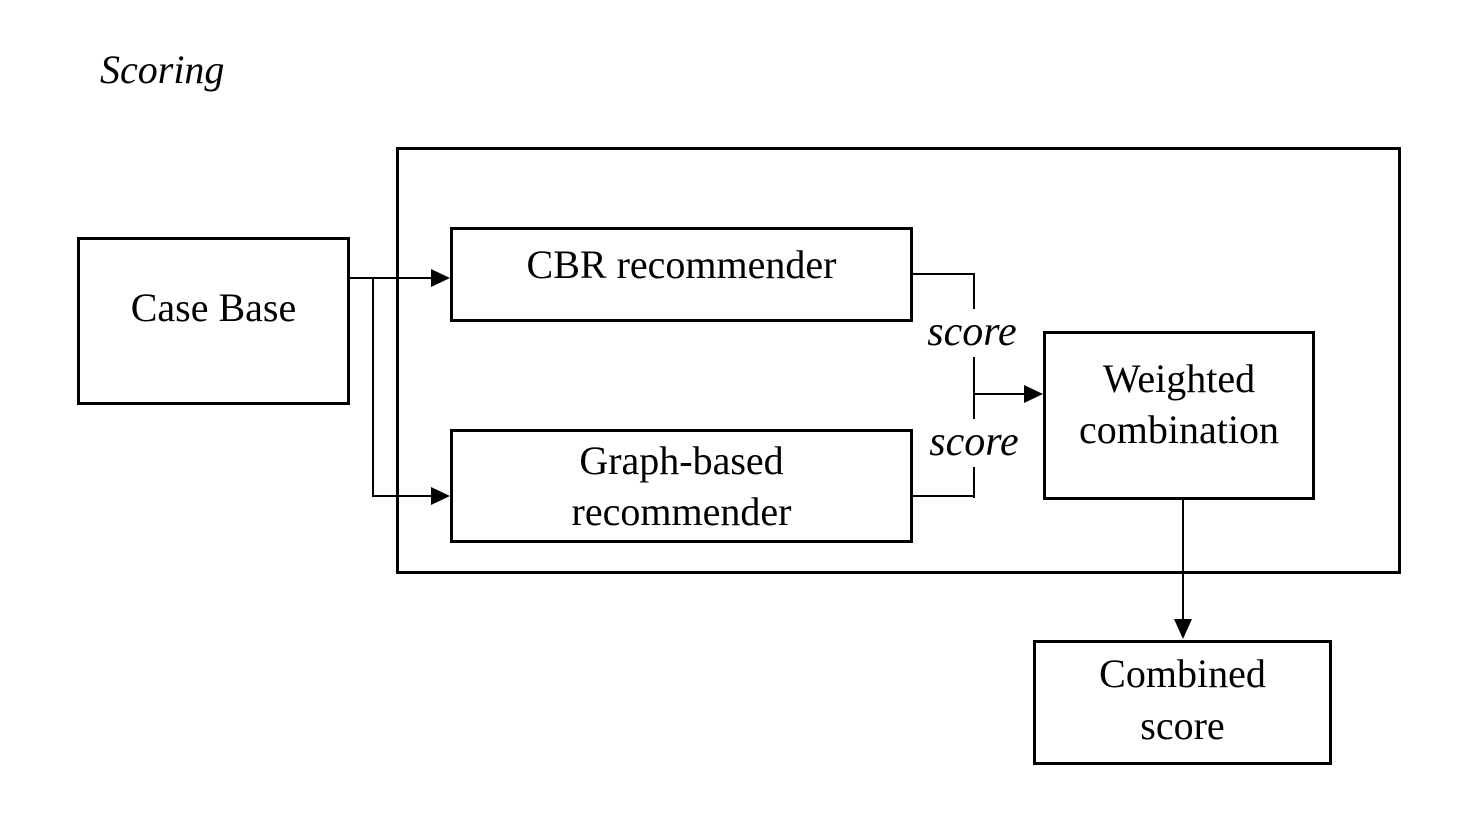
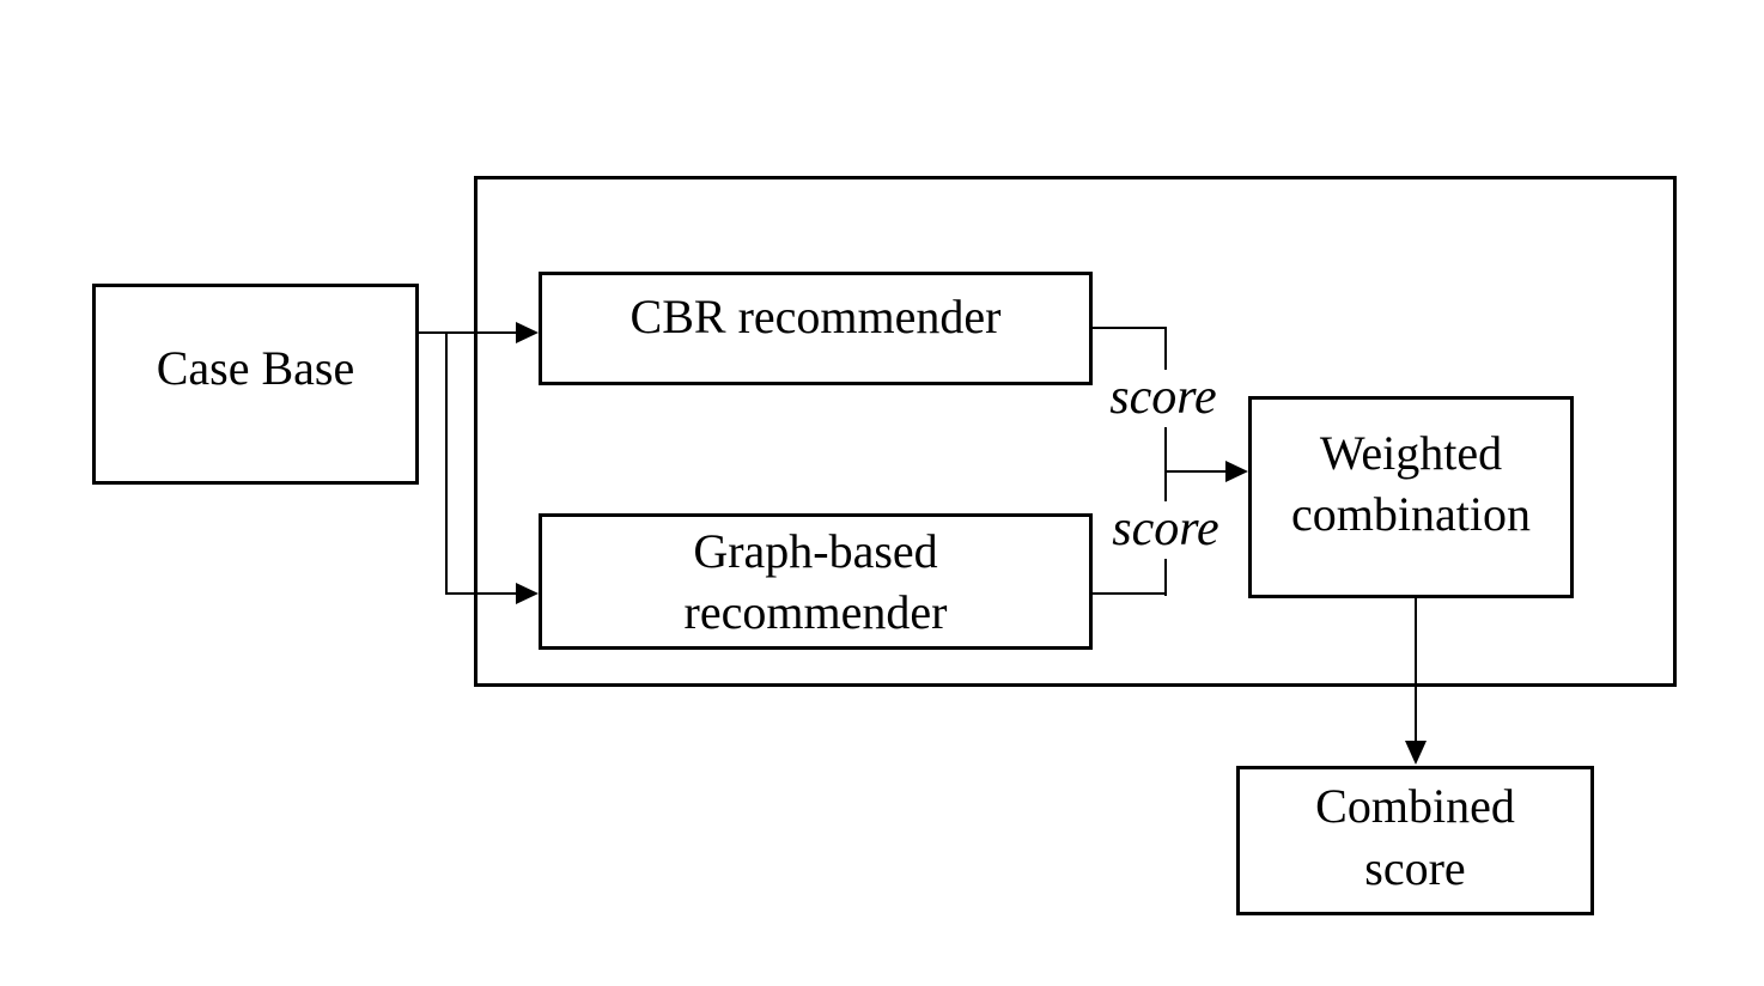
- Scoring
  score
  score
  Case Base
  CBR recommender
  Graph-based
  recommender
  Weighted
  combination
  Combined
  score
